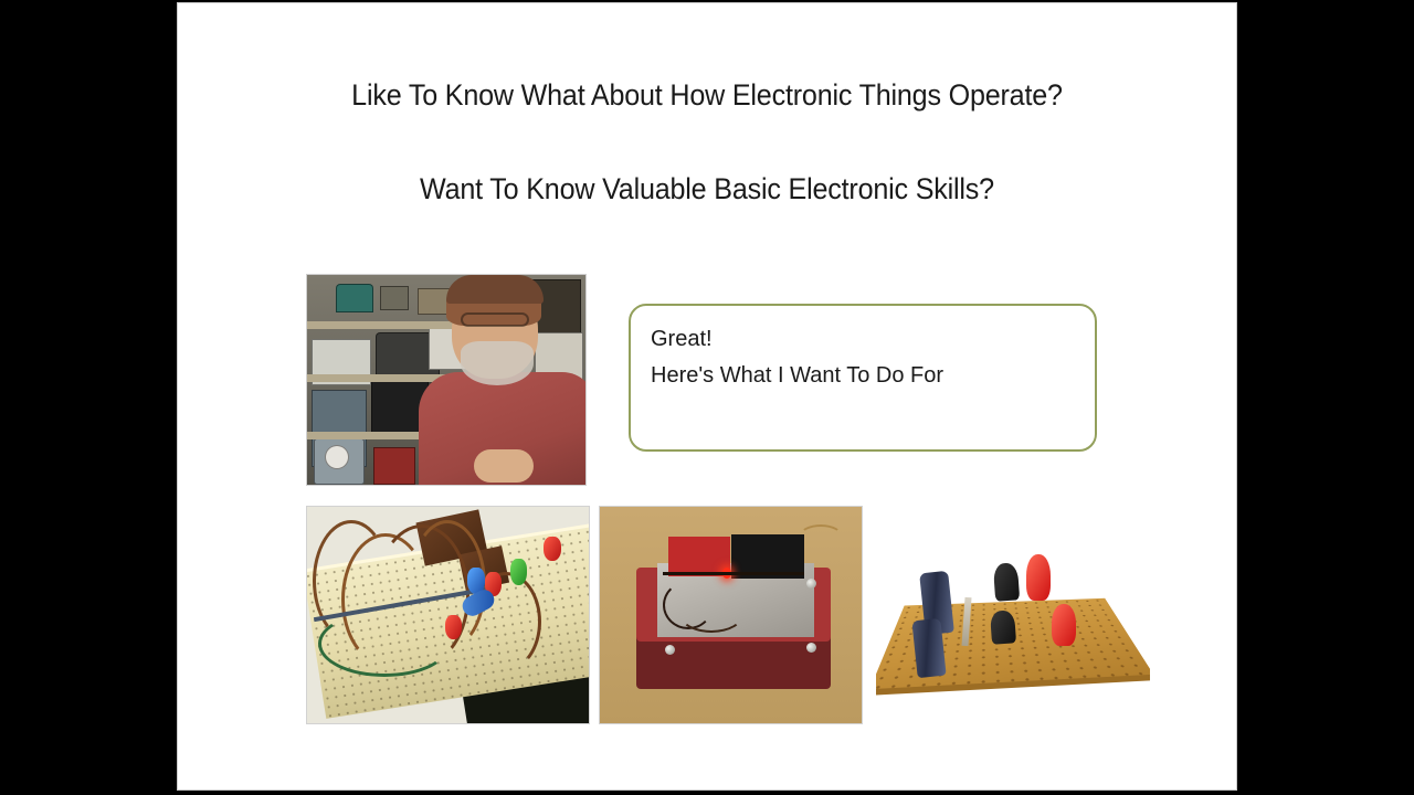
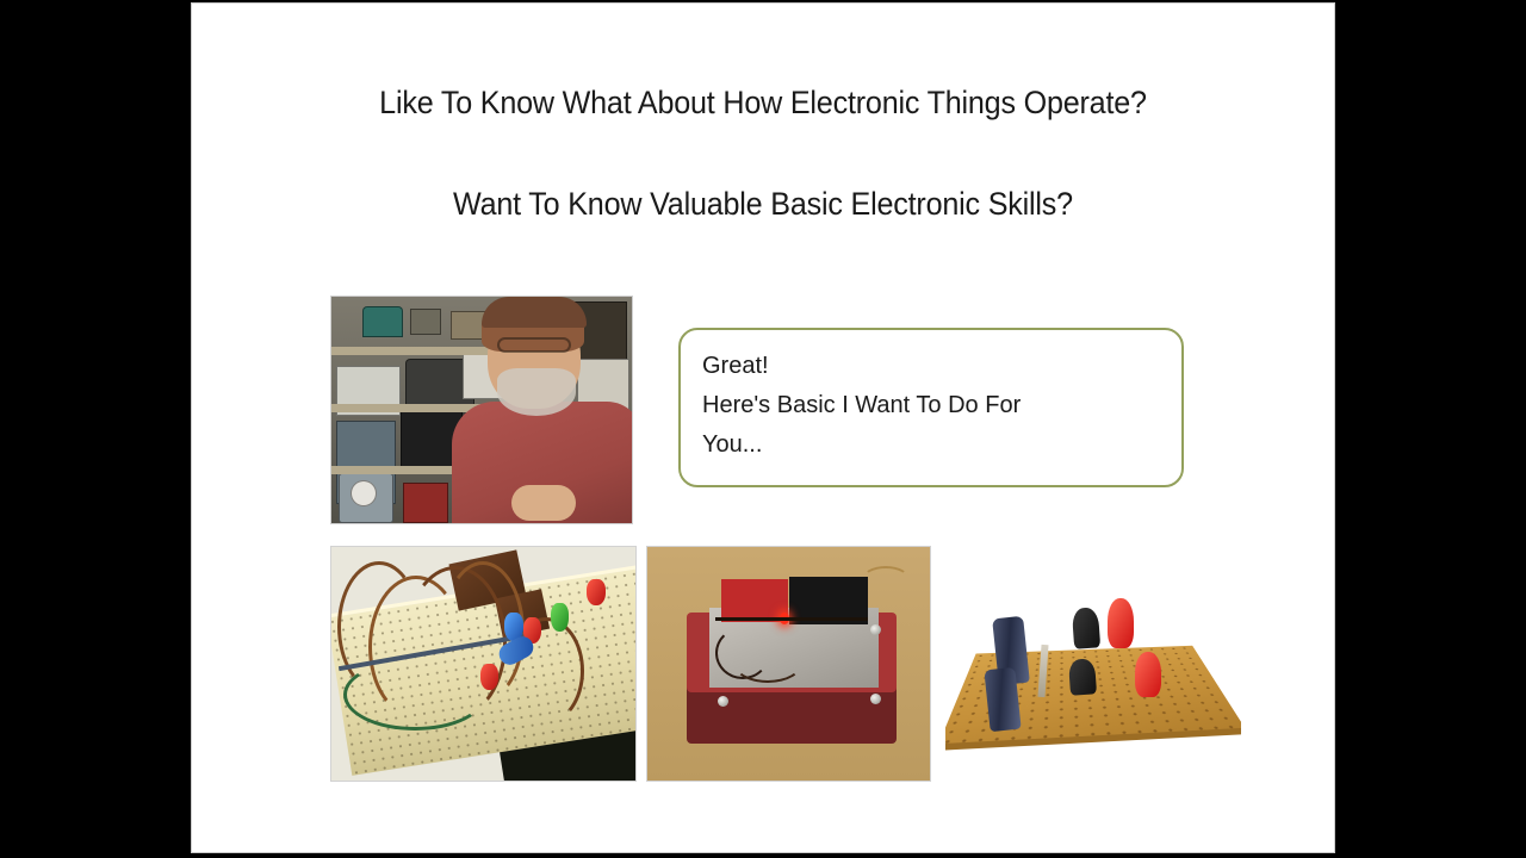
  Like To Know What About How Electronic Things Operate?
  Want To Know Valuable Basic Electronic Skills?
  Great!
- Here's What I Want To Do For
+ Here's Basic I Want To Do For
+ You...
